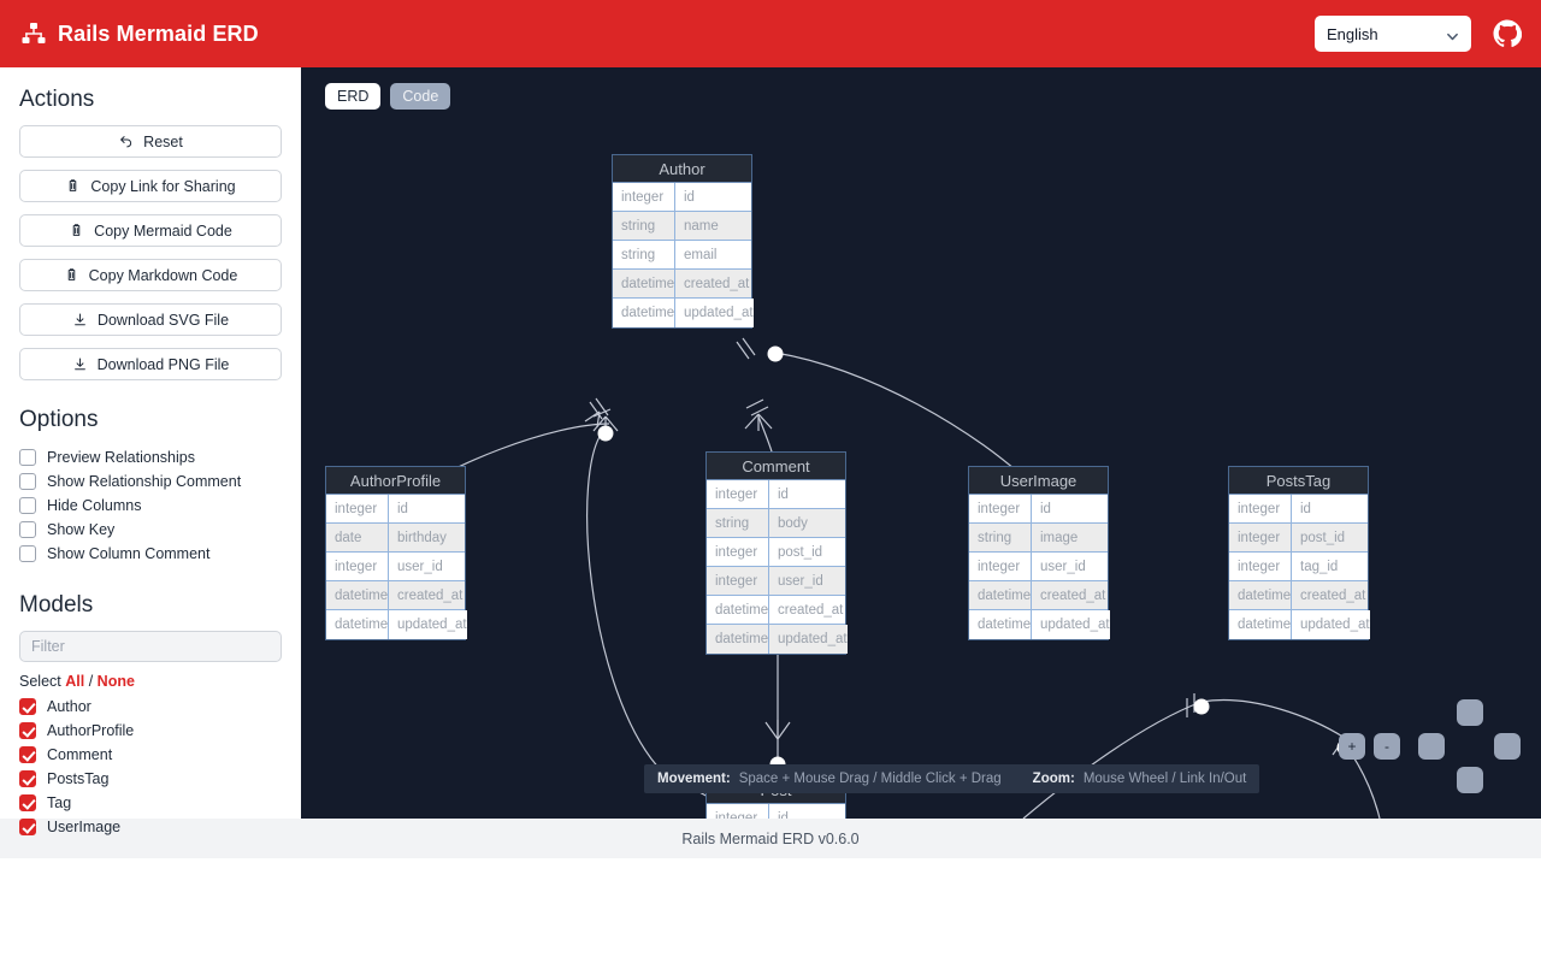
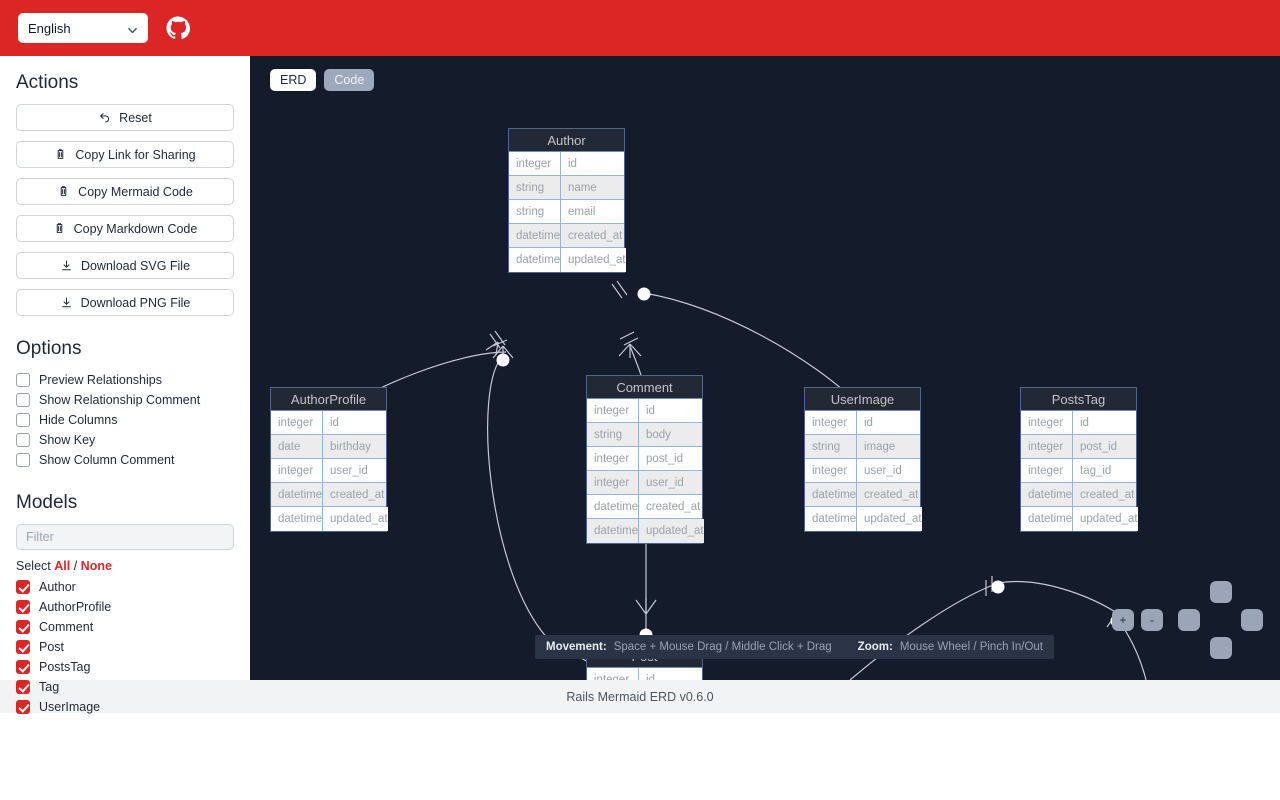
- Rails Mermaid ERD
  English
  Actions
  Reset
  Copy Link for Sharing
  Copy Mermaid Code
  Copy Markdown Code
  Download SVG File
  Download PNG File
  Options
  Preview Relationships
  Show Relationship Comment
  Hide Columns
  Show Key
  Show Column Comment
  Models
  Filter
  Select All / None
  Author
  AuthorProfile
  Comment
+ Post
  PostsTag
  Tag
  UserImage
  ERD
  Code
  Author
  integer
  id
  string
  name
  string
  email
  datetime
  created_at
  datetime
  updated_at
  AuthorProfile
  integer
  id
  date
  birthday
  integer
  user_id
  datetime
  created_at
  datetime
  updated_at
  Comment
  integer
  id
  string
  body
  integer
  post_id
  integer
  user_id
  datetime
  created_at
  datetime
  updated_at
  UserImage
  integer
  id
  string
  image
  integer
  user_id
  datetime
  created_at
  datetime
  updated_at
  PostsTag
  integer
  id
  integer
  post_id
  integer
  tag_id
  datetime
  created_at
  datetime
  updated_at
  Movement:
  Space + Mouse Drag / Middle Click + Drag
  Zoom:
- Mouse Wheel / Link In/Out
+ Mouse Wheel / Pinch In/Out
  +
  -
  Rails Mermaid ERD v0.6.0
